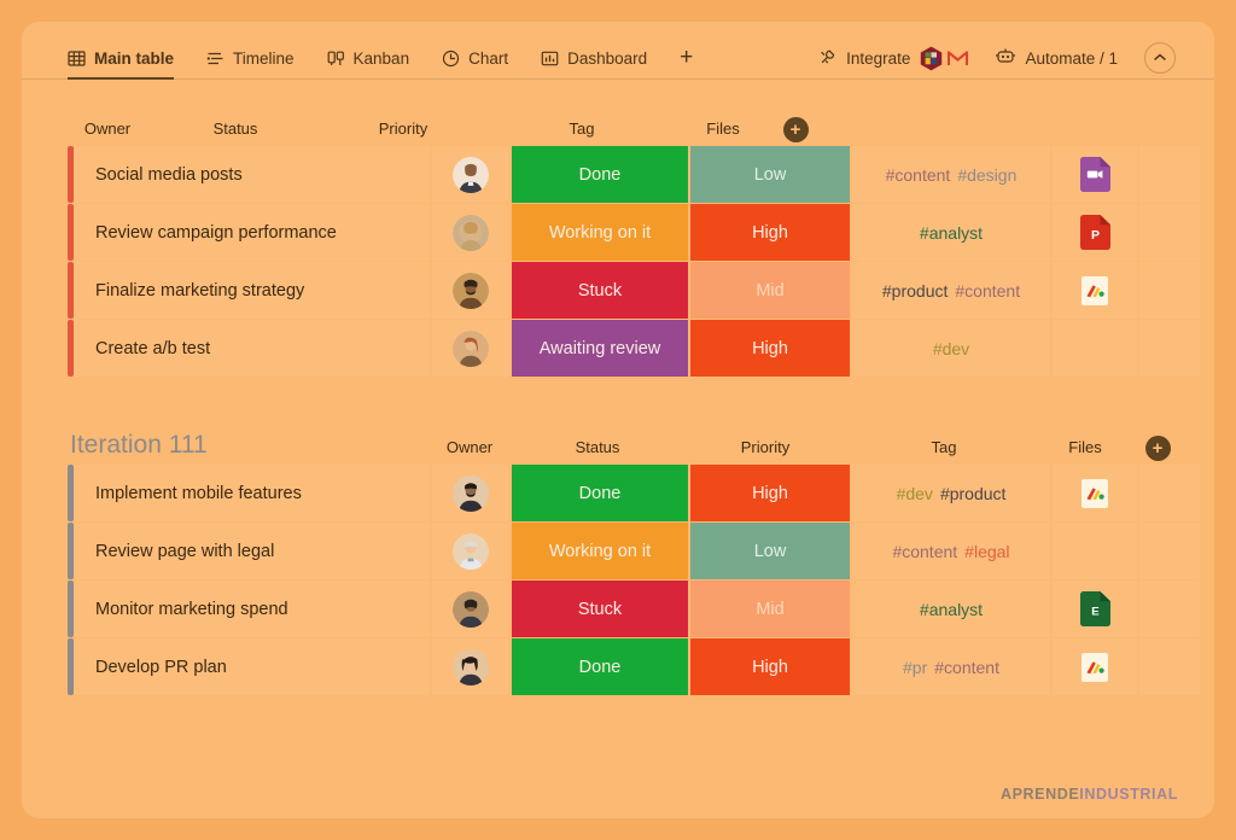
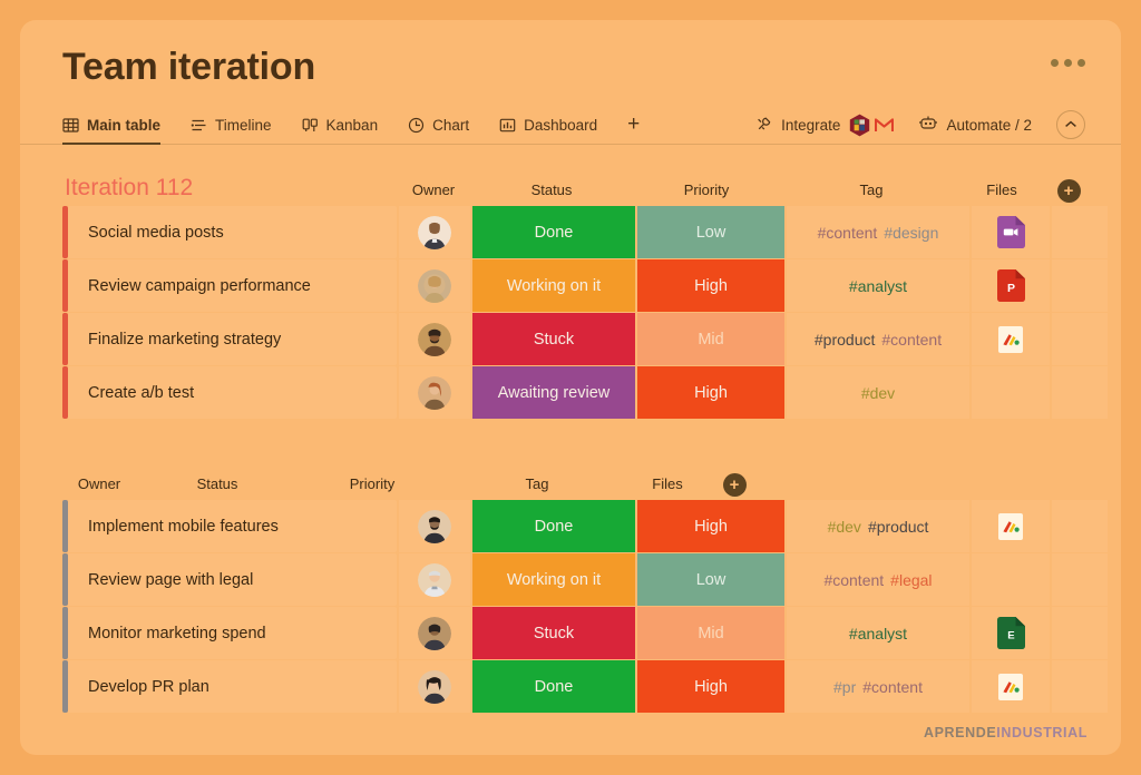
+ Team iteration
  Main table
  Timeline
  Kanban
  Chart
  Dashboard
  +
  Integrate
- Automate / 1
+ Automate / 2
+ Iteration 112
  Owner
  Status
  Priority
  Tag
  Files
  +
  Social media posts
  Done
  Low
  #content
  #design
  Review campaign performance
  Working on it
  High
  #analyst
  P
  Finalize marketing strategy
  Stuck
  Mid
  #product
  #content
  Create a/b test
  Awaiting review
  High
  #dev
- Iteration 111
  Owner
  Status
  Priority
  Tag
  Files
  +
  Implement mobile features
  Done
  High
  #dev
  #product
  Review page with legal
  Working on it
  Low
  #content
  #legal
  Monitor marketing spend
  Stuck
  Mid
  #analyst
  E
  Develop PR plan
  Done
  High
  #pr
  #content
  APRENDEINDUSTRIAL
